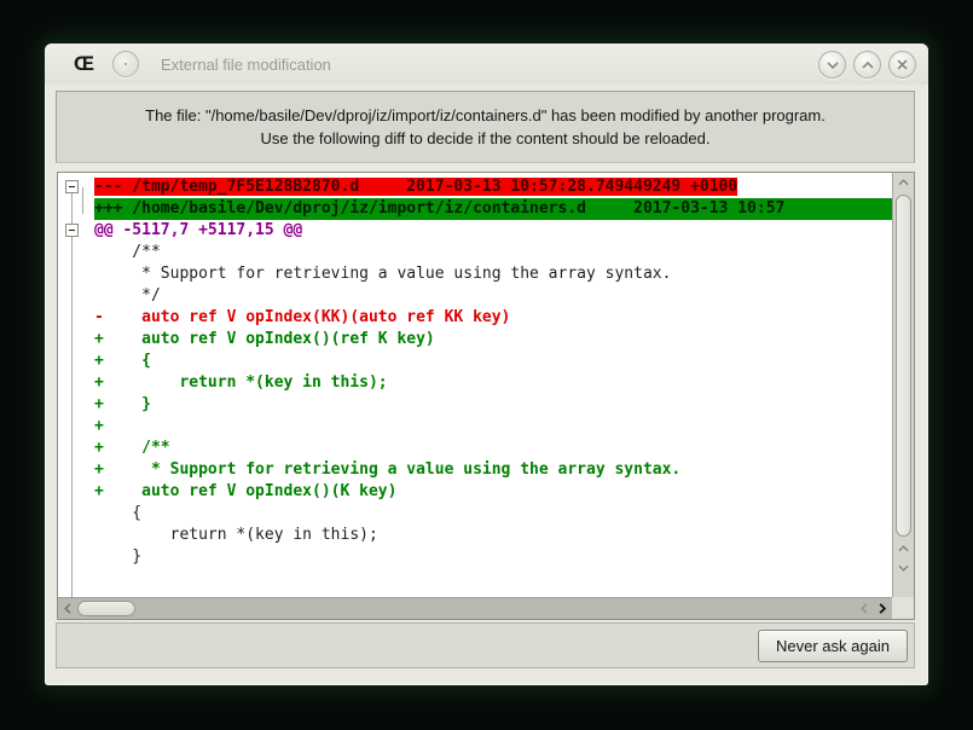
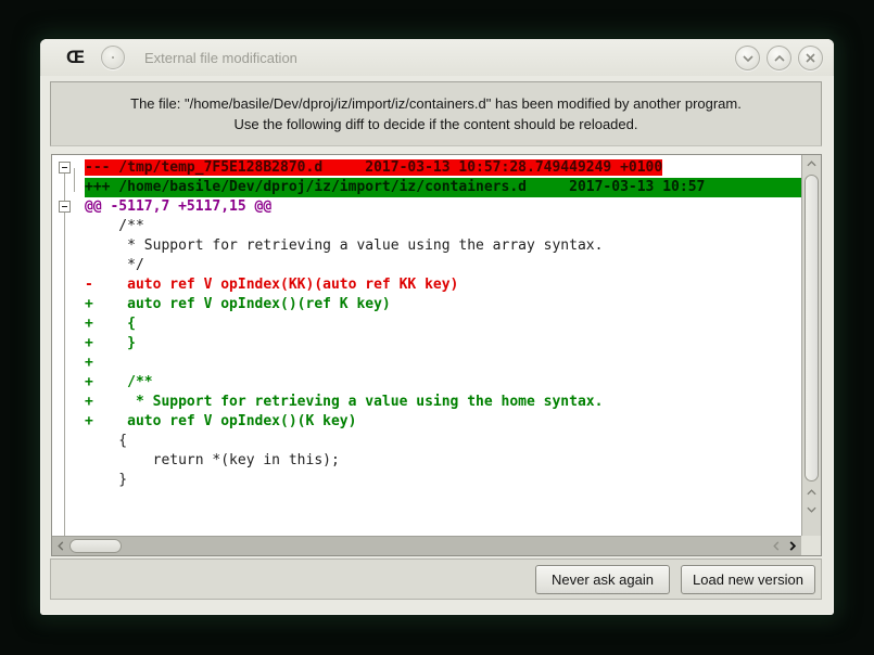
  Œ
  External file modification
  The file: "/home/basile/Dev/dproj/iz/import/iz/containers.d" has been modified by another program.
  Use the following diff to decide if the content should be reloaded.
  --- /tmp/temp_7F5E128B2870.d 2017-03-13 10:57:28.749449249 +0100
  +++ /home/basile/Dev/dproj/iz/import/iz/containers.d 2017-03-13 10:57
  @@ -5117,7 +5117,15 @@
  /**
  * Support for retrieving a value using the array syntax.
  */
  - auto ref V opIndex(KK)(auto ref KK key)
  + auto ref V opIndex()(ref K key)
  + {
- + return *(key in this);
  + }
  +
  + /**
- + * Support for retrieving a value using the array syntax.
+ + * Support for retrieving a value using the home syntax.
  + auto ref V opIndex()(K key)
  {
  return *(key in this);
  }
  Never ask again
+ Load new version
